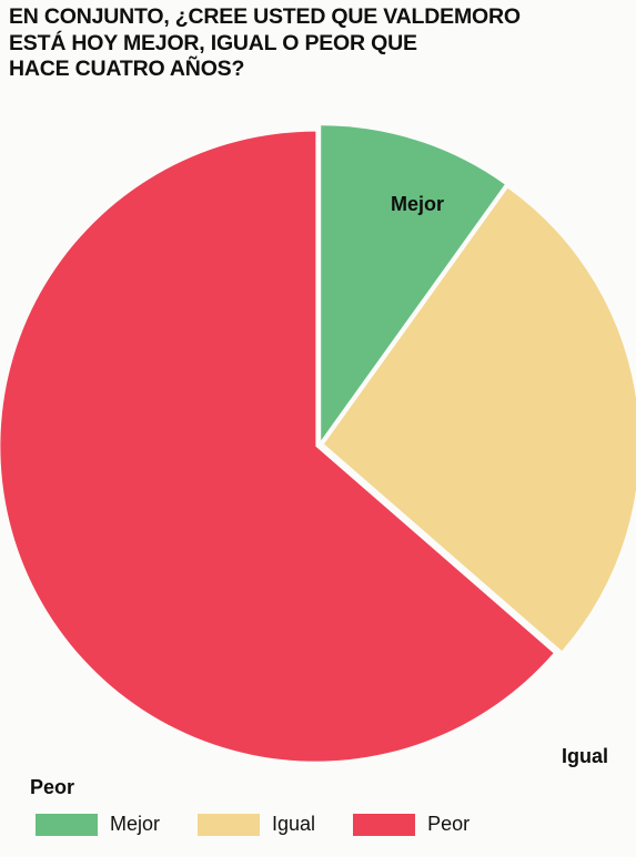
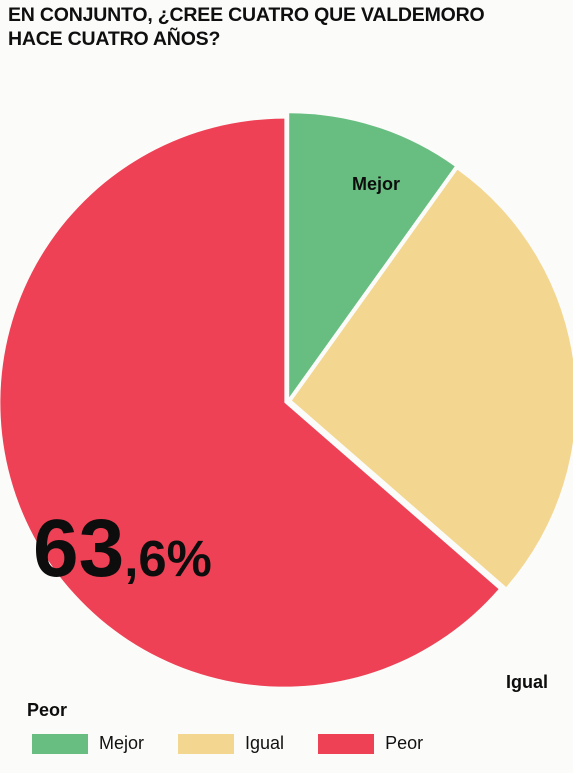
- EN CONJUNTO, ¿CREE USTED QUE VALDEMORO
+ EN CONJUNTO, ¿CREE CUATRO QUE VALDEMORO
- ESTÁ HOY MEJOR, IGUAL O PEOR QUE
  HACE CUATRO AÑOS?
+ 63,6%
  Mejor
  Igual
  Peor
  Mejor
  Igual
  Peor
